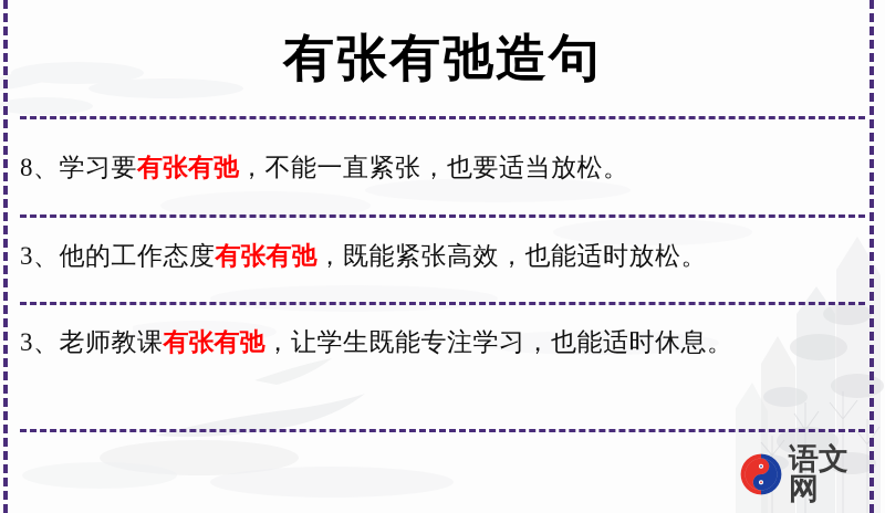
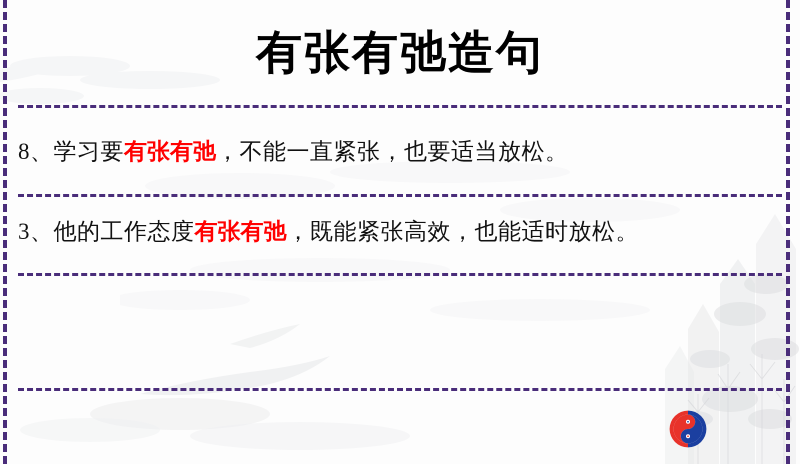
  有张有弛造句
  8、学习要有张有弛，不能一直紧张，也要适当放松。
  3、他的工作态度有张有弛，既能紧张高效，也能适时放松。
- 3、老师教课有张有弛，让学生既能专注学习，也能适时休息。
- 语文网
